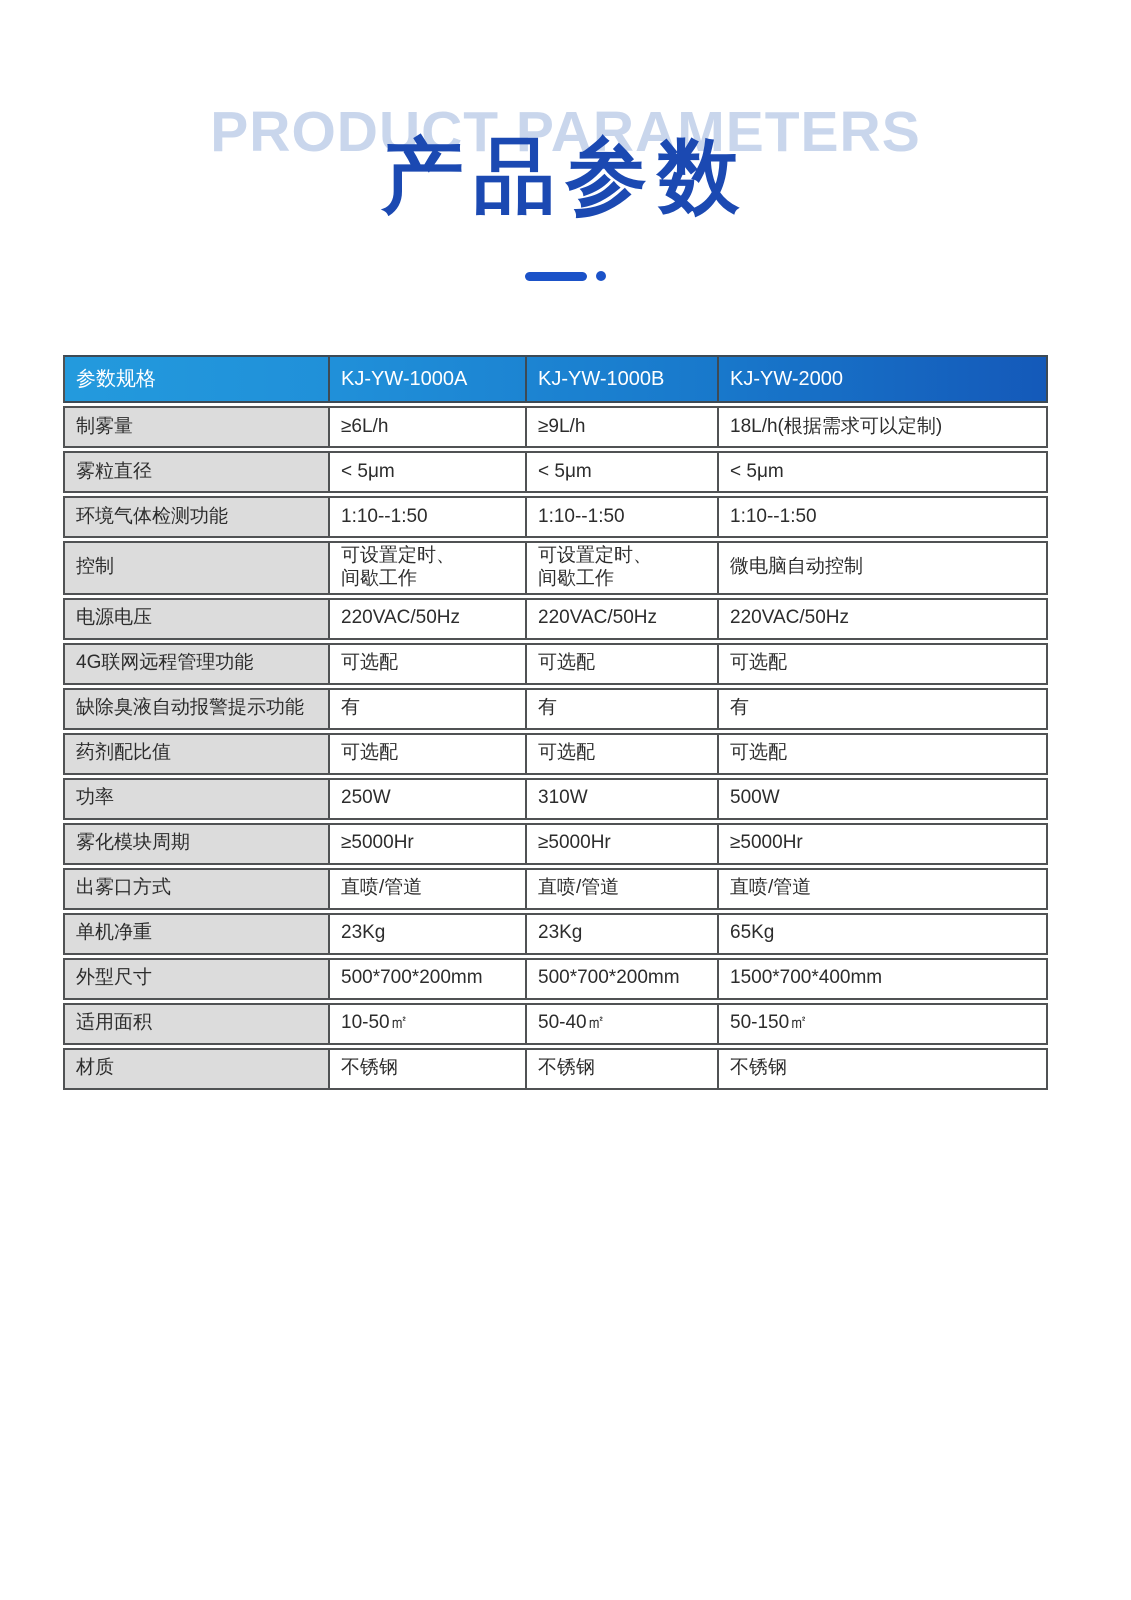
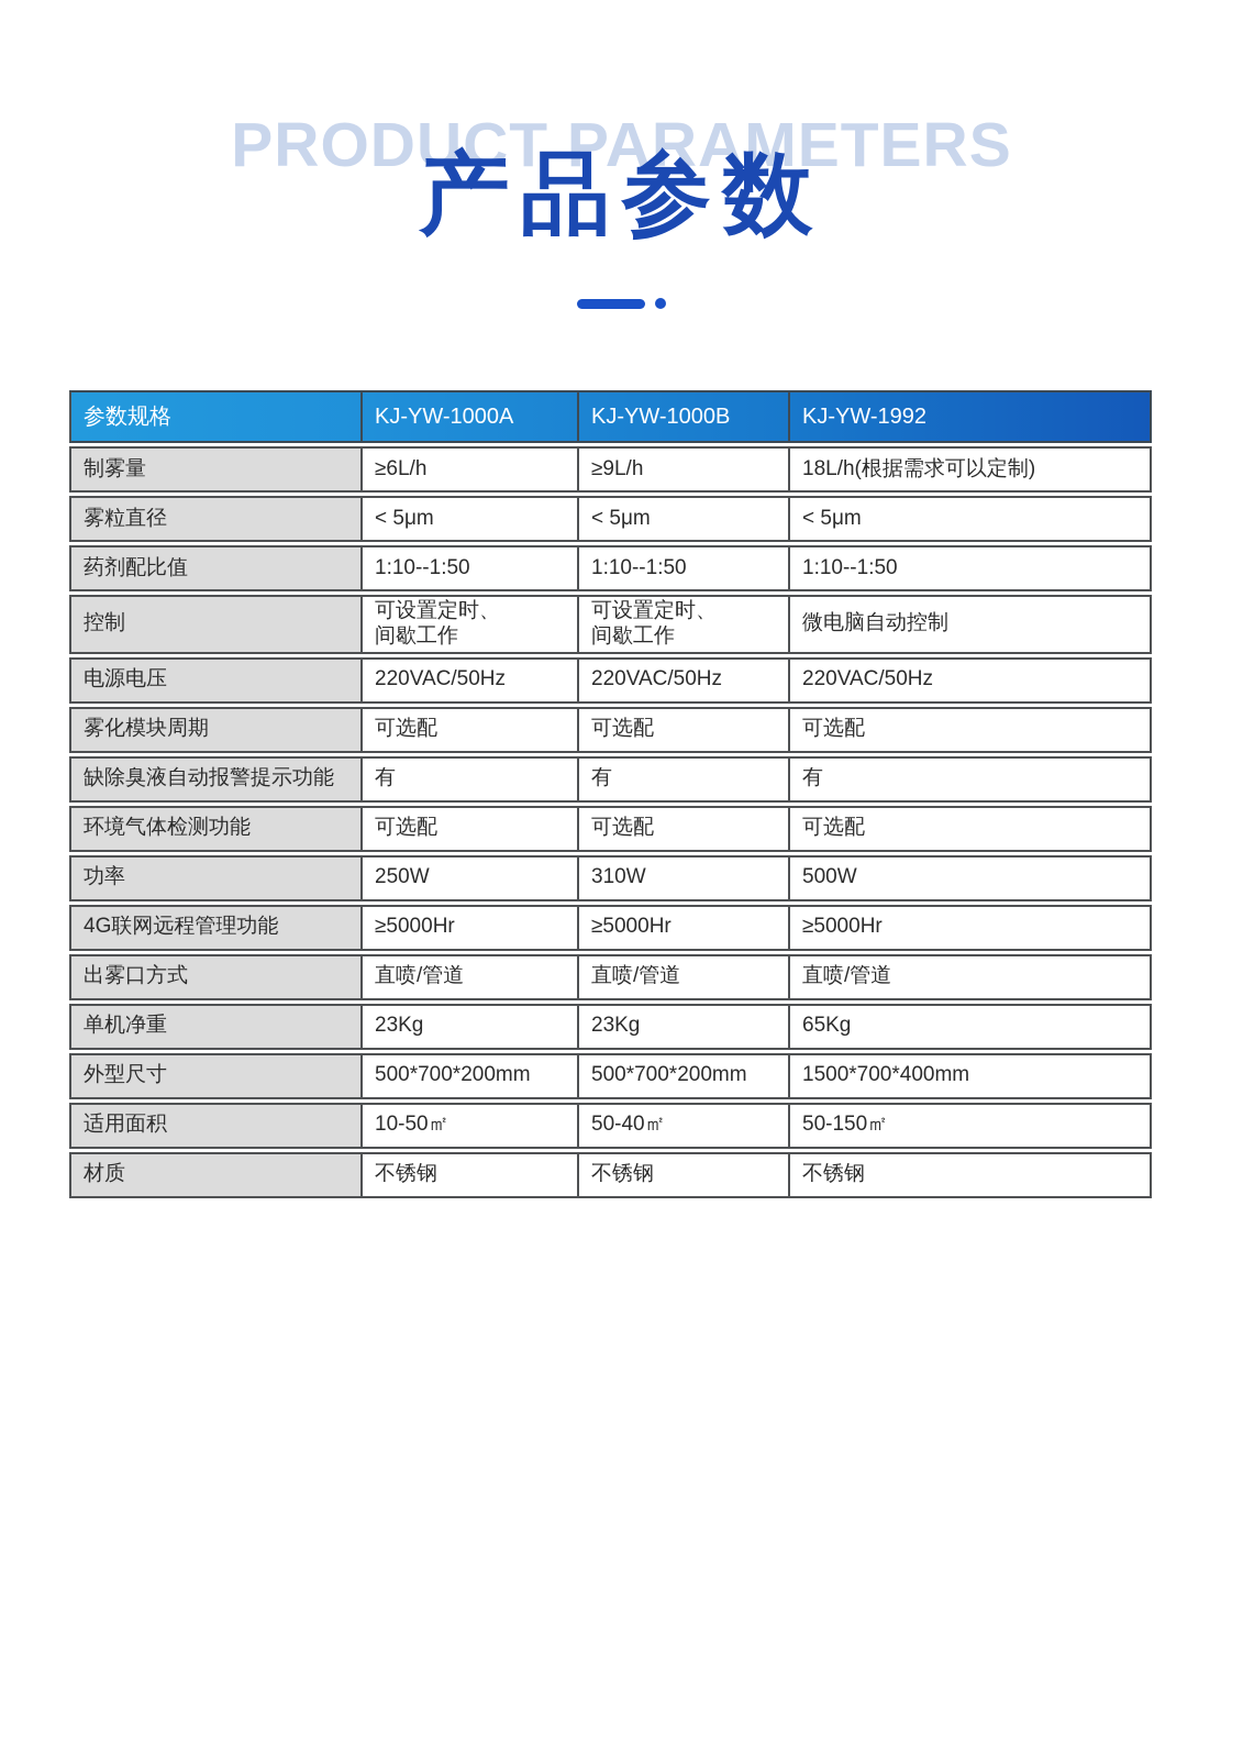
  PRODUCT PARAMETERS
  产品参数
- 参数规格	KJ-YW-1000A	KJ-YW-1000B	KJ-YW-2000
+ 参数规格	KJ-YW-1000A	KJ-YW-1000B	KJ-YW-1992
  制雾量	≥6L/h	≥9L/h	18L/h(根据需求可以定制)
  雾粒直径	< 5μm	< 5μm	< 5μm
- 环境气体检测功能	1:10--1:50	1:10--1:50	1:10--1:50
+ 药剂配比值	1:10--1:50	1:10--1:50	1:10--1:50
  控制	可设置定时、 间歇工作	可设置定时、 间歇工作	微电脑自动控制
  电源电压	220VAC/50Hz	220VAC/50Hz	220VAC/50Hz
- 4G联网远程管理功能	可选配	可选配	可选配
+ 雾化模块周期	可选配	可选配	可选配
  缺除臭液自动报警提示功能	有	有	有
- 药剂配比值	可选配	可选配	可选配
+ 环境气体检测功能	可选配	可选配	可选配
  功率	250W	310W	500W
- 雾化模块周期	≥5000Hr	≥5000Hr	≥5000Hr
+ 4G联网远程管理功能	≥5000Hr	≥5000Hr	≥5000Hr
  出雾口方式	直喷/管道	直喷/管道	直喷/管道
  单机净重	23Kg	23Kg	65Kg
  外型尺寸	500*700*200mm	500*700*200mm	1500*700*400mm
  适用面积	10-50㎡	50-40㎡	50-150㎡
  材质	不锈钢	不锈钢	不锈钢
